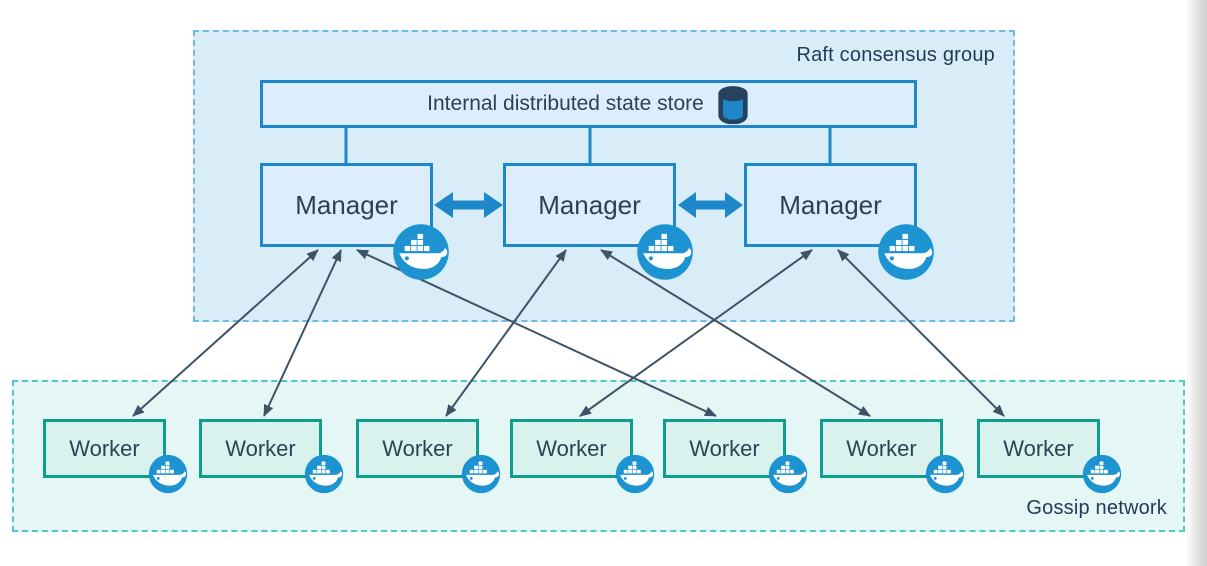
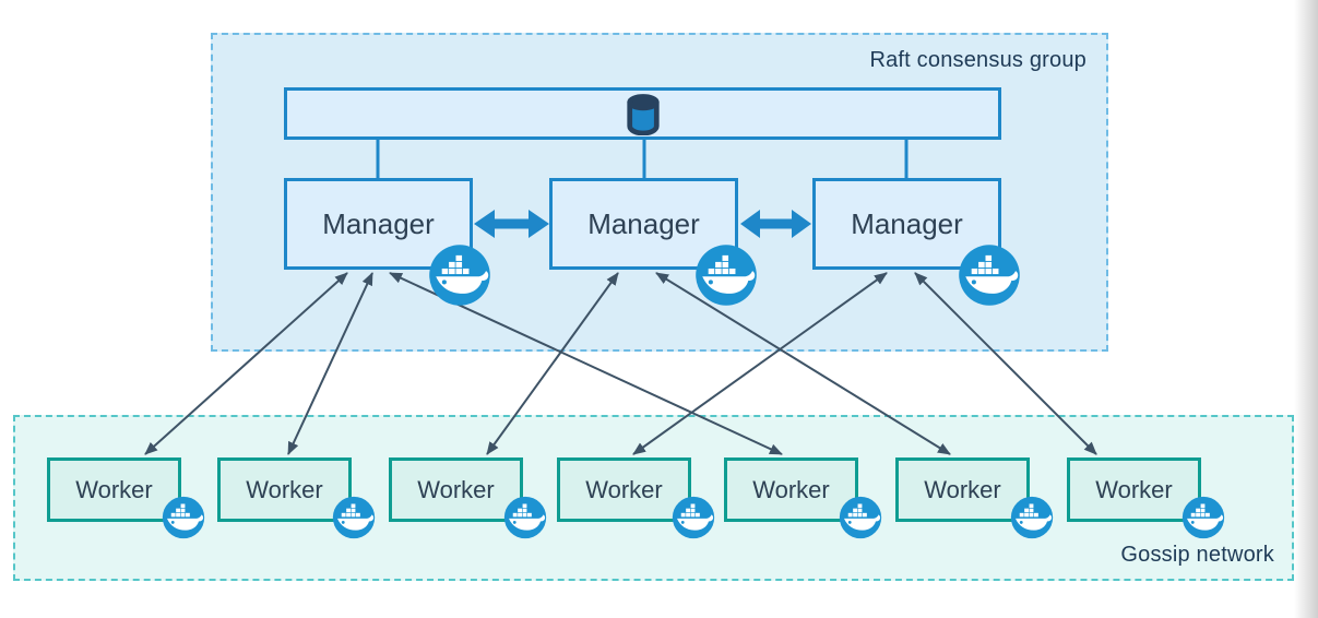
  Raft consensus group
- Internal distributed state store
  Manager
  Manager
  Manager
  Gossip network
  Worker
  Worker
  Worker
  Worker
  Worker
  Worker
  Worker
